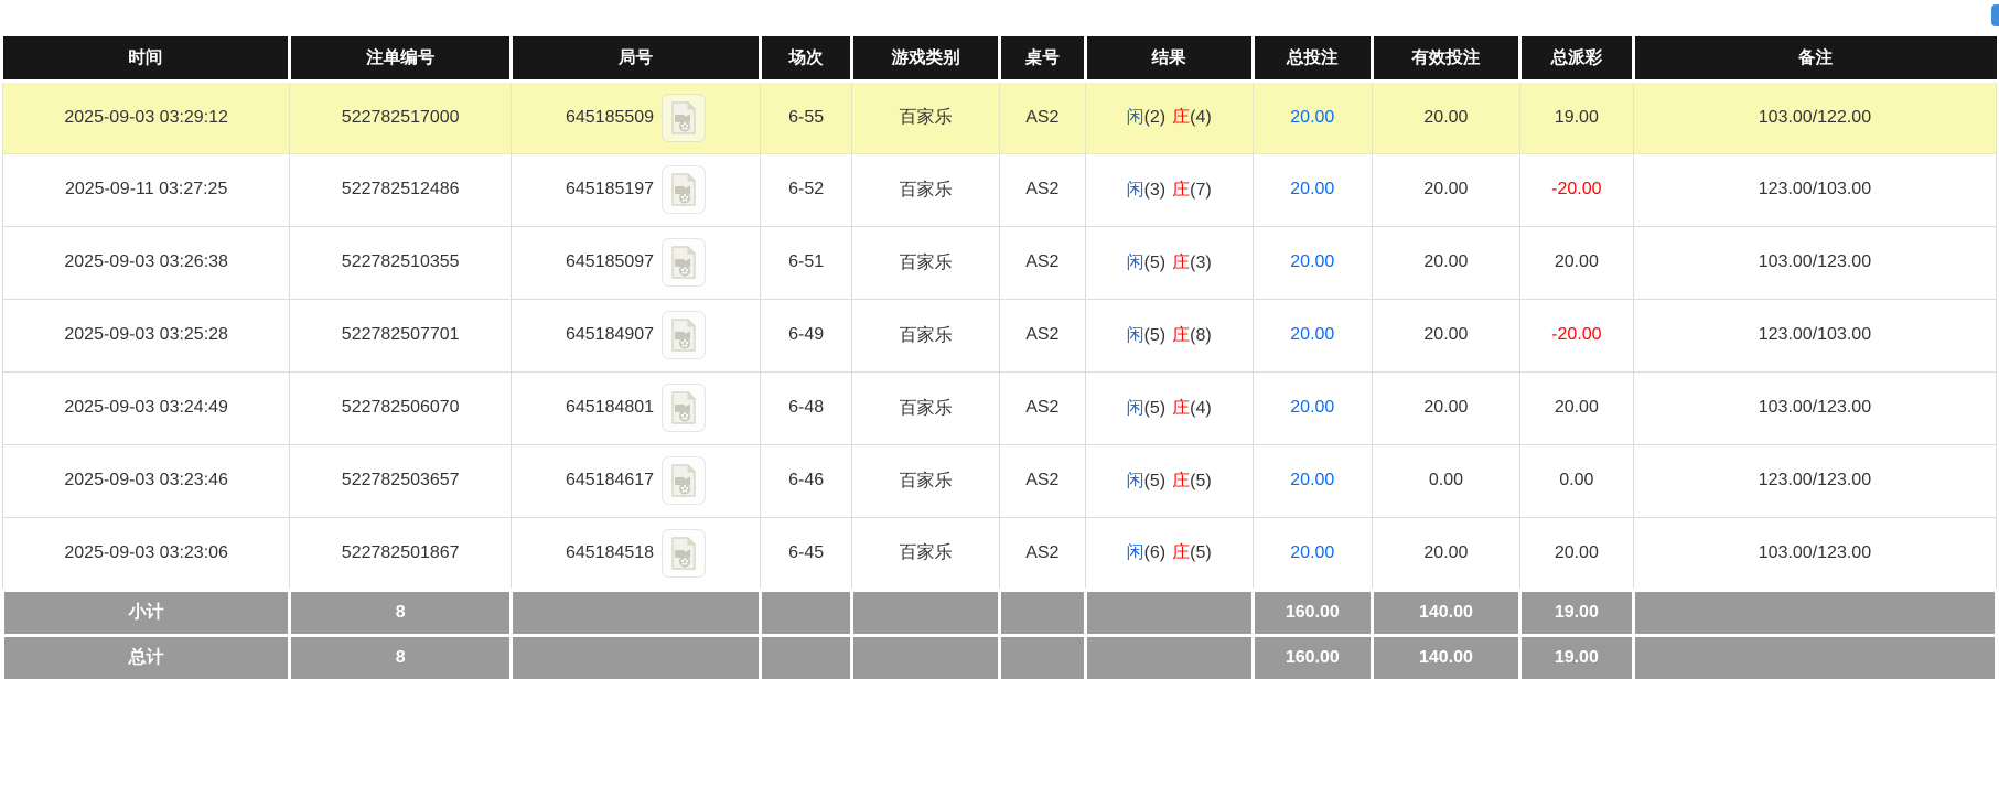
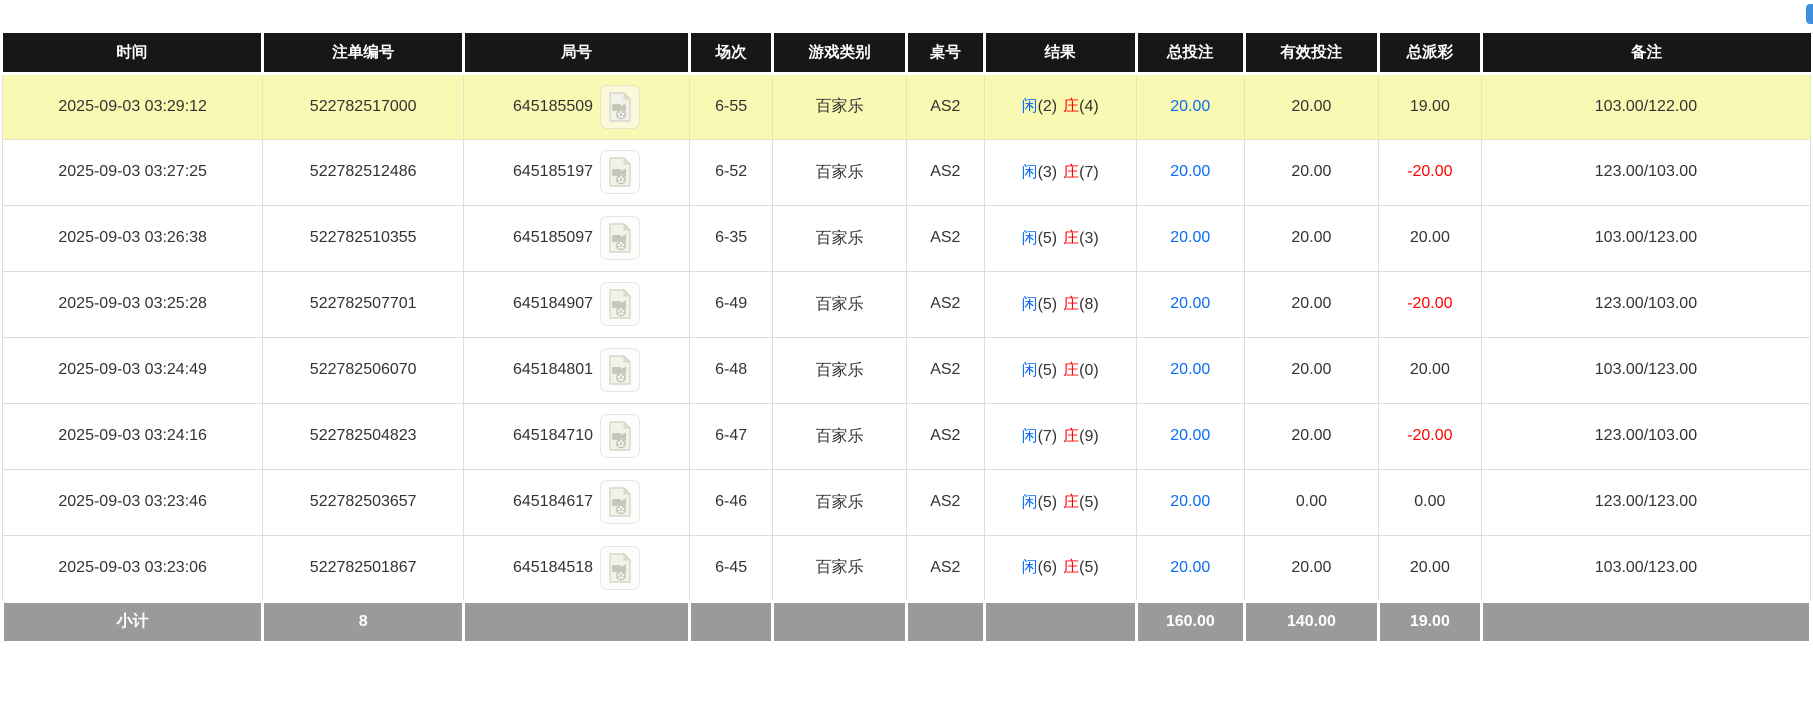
  时间	注单编号	局号	场次	游戏类别	桌号	结果	总投注	有效投注	总派彩	备注
  2025-09-03 03:29:12	522782517000	645185509	6-55	百家乐	AS2	闲(2) 庄(4)	20.00	20.00	19.00	103.00/122.00
- 2025-09-11 03:27:25	522782512486	645185197	6-52	百家乐	AS2	闲(3) 庄(7)	20.00	20.00	-20.00	123.00/103.00
+ 2025-09-03 03:27:25	522782512486	645185197	6-52	百家乐	AS2	闲(3) 庄(7)	20.00	20.00	-20.00	123.00/103.00
- 2025-09-03 03:26:38	522782510355	645185097	6-51	百家乐	AS2	闲(5) 庄(3)	20.00	20.00	20.00	103.00/123.00
+ 2025-09-03 03:26:38	522782510355	645185097	6-35	百家乐	AS2	闲(5) 庄(3)	20.00	20.00	20.00	103.00/123.00
  2025-09-03 03:25:28	522782507701	645184907	6-49	百家乐	AS2	闲(5) 庄(8)	20.00	20.00	-20.00	123.00/103.00
- 2025-09-03 03:24:49	522782506070	645184801	6-48	百家乐	AS2	闲(5) 庄(4)	20.00	20.00	20.00	103.00/123.00
+ 2025-09-03 03:24:49	522782506070	645184801	6-48	百家乐	AS2	闲(5) 庄(0)	20.00	20.00	20.00	103.00/123.00
+ 2025-09-03 03:24:16	522782504823	645184710	6-47	百家乐	AS2	闲(7) 庄(9)	20.00	20.00	-20.00	123.00/103.00
  2025-09-03 03:23:46	522782503657	645184617	6-46	百家乐	AS2	闲(5) 庄(5)	20.00	0.00	0.00	123.00/123.00
  2025-09-03 03:23:06	522782501867	645184518	6-45	百家乐	AS2	闲(6) 庄(5)	20.00	20.00	20.00	103.00/123.00
  小计	8						160.00	140.00	19.00
- 总计	8						160.00	140.00	19.00
